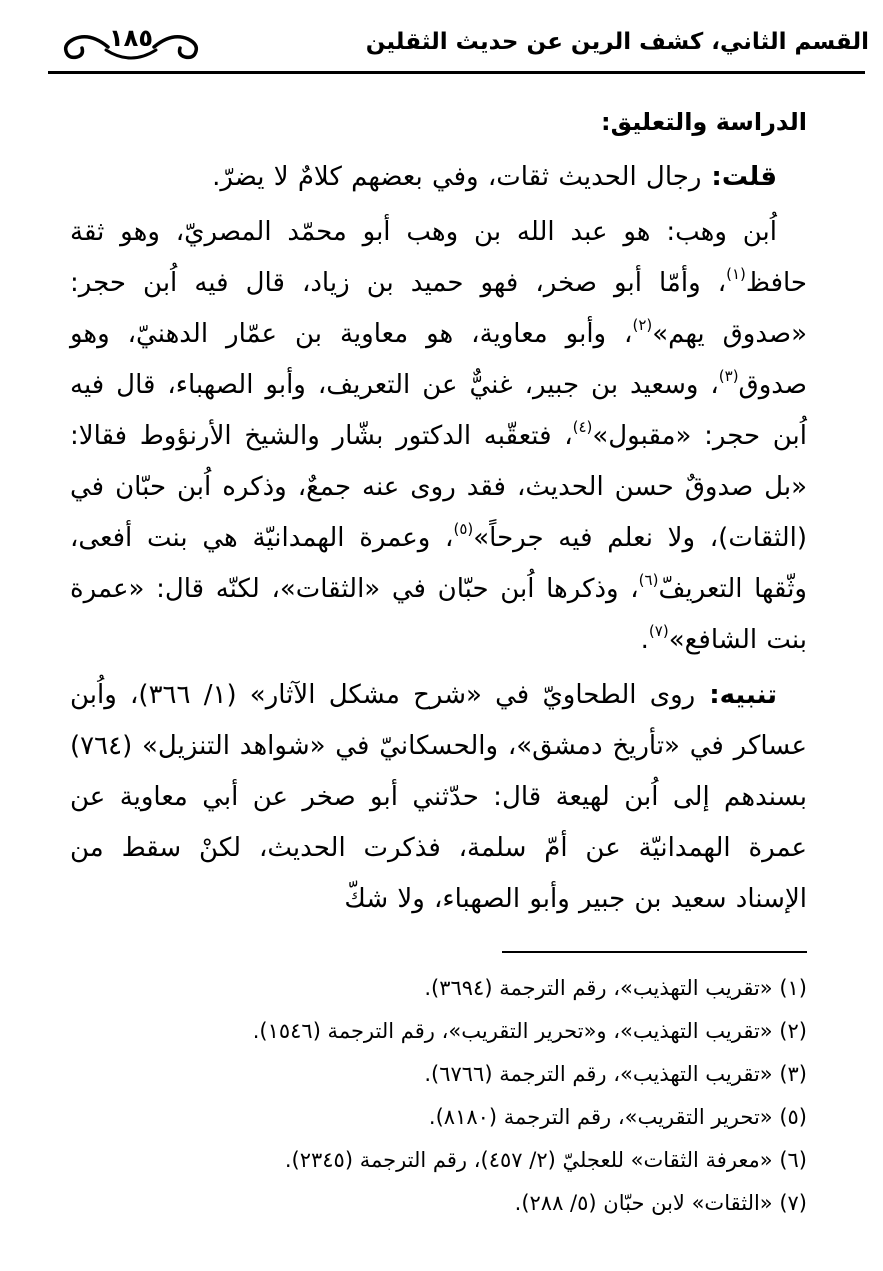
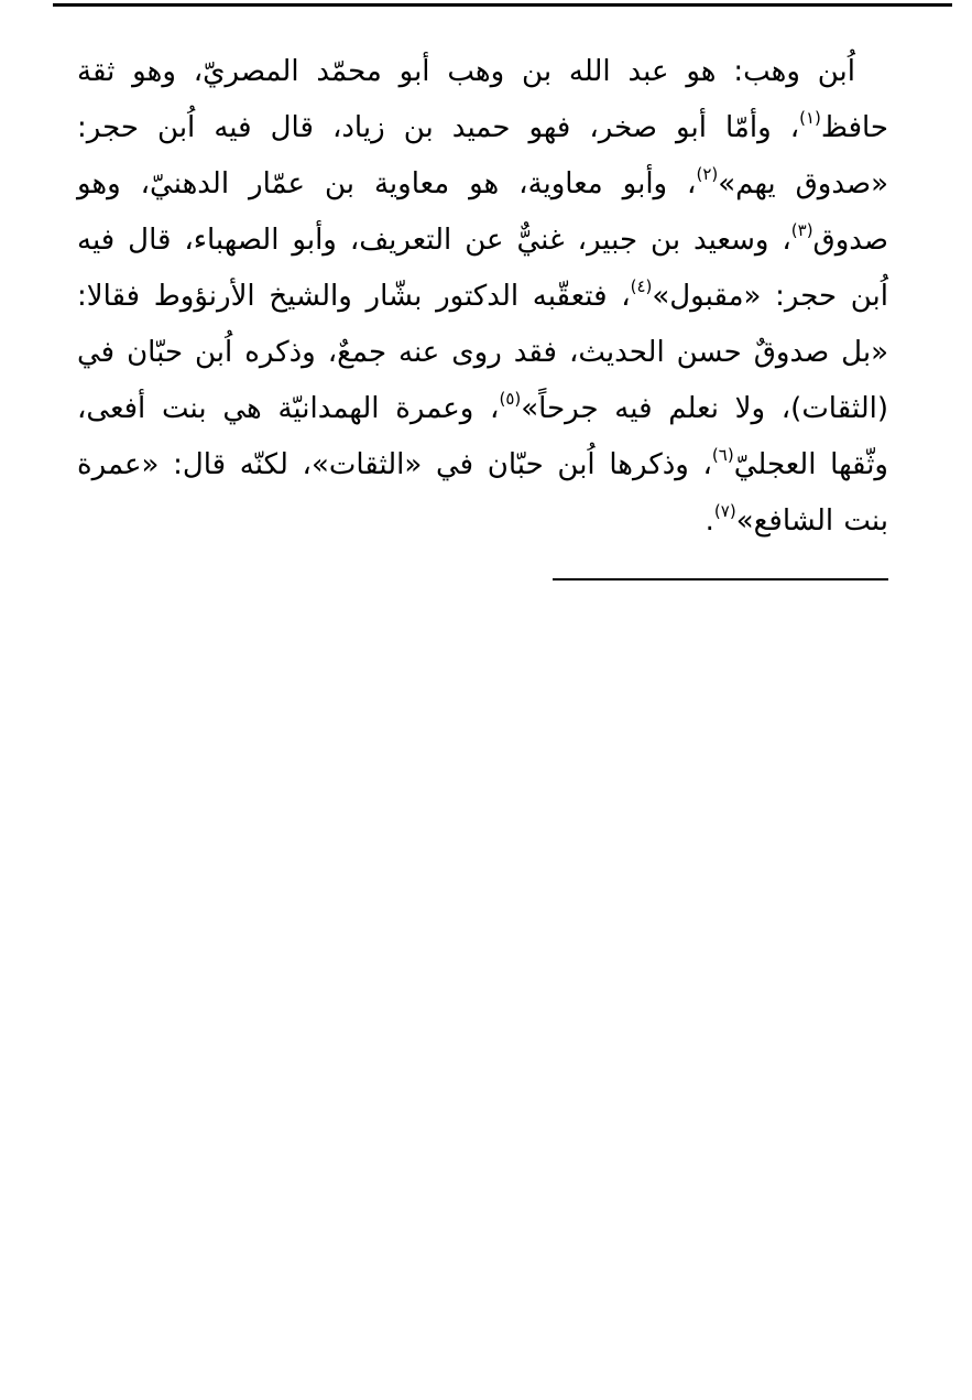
- القسم الثاني، كشف الرين عن حديث الثقلين
- ١٨٥
- الدراسة والتعليق:
- قلت: رجال الحديث ثقات، وفي بعضهم كلامٌ لا يضرّ.
- اُبن وهب: هو عبد الله بن وهب أبو محمّد المصريّ، وهو ثقة حافظ(١)، وأمّا أبو صخر، فهو حميد بن زياد، قال فيه اُبن حجر: «صدوق يهم»(٢)، وأبو معاوية، هو معاوية بن عمّار الدهنيّ، وهو صدوق(٣)، وسعيد بن جبير، غنيٌّ عن التعريف، وأبو الصهباء، قال فيه اُبن حجر: «مقبول»(٤)، فتعقّبه الدكتور بشّار والشيخ الأرنؤوط فقالا: «بل صدوقٌ حسن الحديث، فقد روى عنه جمعٌ، وذكره اُبن حبّان في (الثقات)، ولا نعلم فيه جرحاً»(٥)، وعمرة الهمدانيّة هي بنت أفعى، وثّقها التعريفّ(٦)، وذكرها اُبن حبّان في «الثقات»، لكنّه قال: «عمرة بنت الشافع»(٧).
+ اُبن وهب: هو عبد الله بن وهب أبو محمّد المصريّ، وهو ثقة حافظ(١)، وأمّا أبو صخر، فهو حميد بن زياد، قال فيه اُبن حجر: «صدوق يهم»(٢)، وأبو معاوية، هو معاوية بن عمّار الدهنيّ، وهو صدوق(٣)، وسعيد بن جبير، غنيٌّ عن التعريف، وأبو الصهباء، قال فيه اُبن حجر: «مقبول»(٤)، فتعقّبه الدكتور بشّار والشيخ الأرنؤوط فقالا: «بل صدوقٌ حسن الحديث، فقد روى عنه جمعٌ، وذكره اُبن حبّان في (الثقات)، ولا نعلم فيه جرحاً»(٥)، وعمرة الهمدانيّة هي بنت أفعى، وثّقها العجليّ(٦)، وذكرها اُبن حبّان في «الثقات»، لكنّه قال: «عمرة بنت الشافع»(٧).
- تنبيه: روى الطحاويّ في «شرح مشكل الآثار» (١/ ٣٦٦)، واُبن عساكر في «تأريخ دمشق»، والحسكانيّ في «شواهد التنزيل» (٧٦٤) بسندهم إلى اُبن لهيعة قال: حدّثني أبو صخر عن أبي معاوية عن عمرة الهمدانيّة عن أمّ سلمة، فذكرت الحديث، لكنْ سقط من الإسناد سعيد بن جبير وأبو الصهباء، ولا شكّ
- (١) «تقريب التهذيب»، رقم الترجمة (٣٦٩٤).
- (٢) «تقريب التهذيب»، و«تحرير التقريب»، رقم الترجمة (١٥٤٦).
- (٣) «تقريب التهذيب»، رقم الترجمة (٦٧٦٦).
- (٥) «تحرير التقريب»، رقم الترجمة (٨١٨٠).
- (٦) «معرفة الثقات» للعجليّ (٢/ ٤٥٧)، رقم الترجمة (٢٣٤٥).
- (٧) «الثقات» لابن حبّان (٥/ ٢٨٨).
